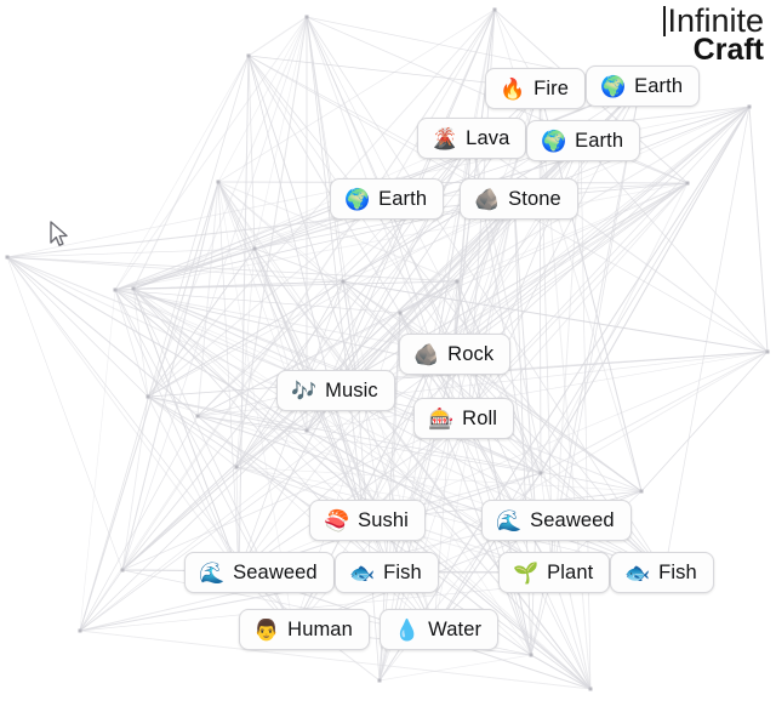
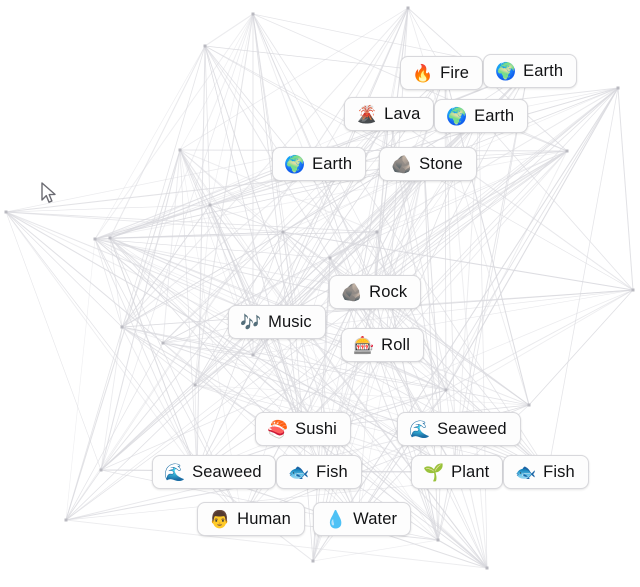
- Infinite
- Craft
  🔥
  Fire
  🌍
  Earth
  🌋
  Lava
  🌍
  Earth
  🌍
  Earth
  🪨
  Stone
  🪨
  Rock
  🎶
  Music
  🎰
  Roll
  🍣
  Sushi
  🌊
  Seaweed
  🌊
  Seaweed
  🐟
  Fish
  🌱
  Plant
  🐟
  Fish
  👨
  Human
  💧
  Water
